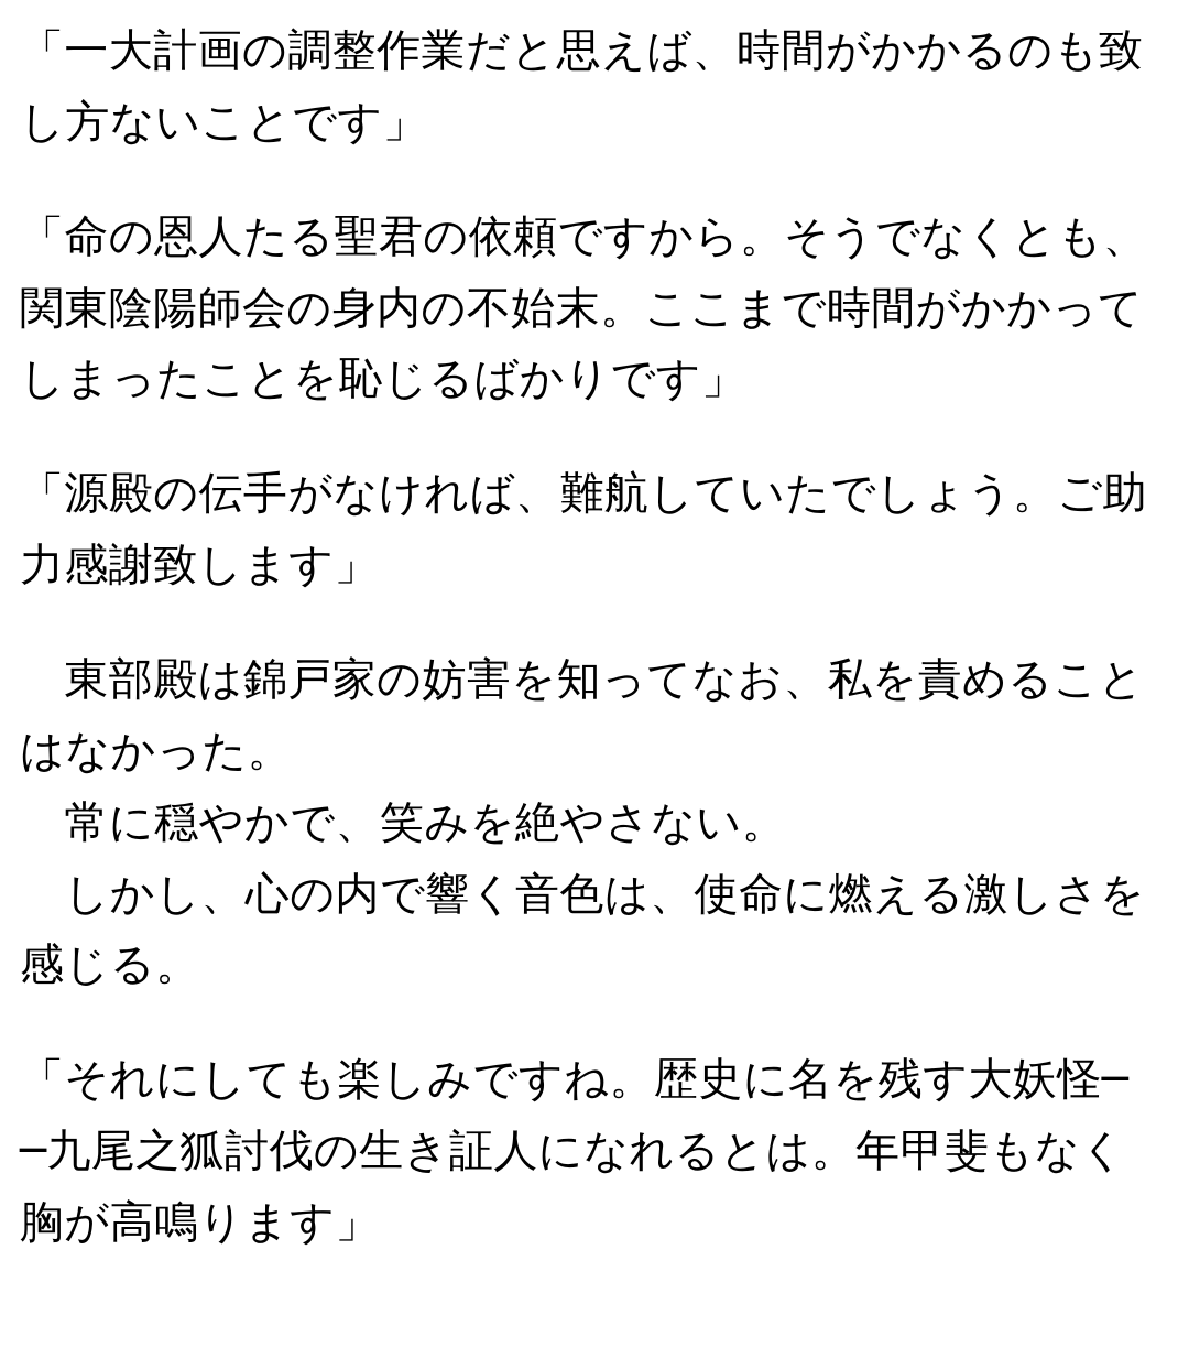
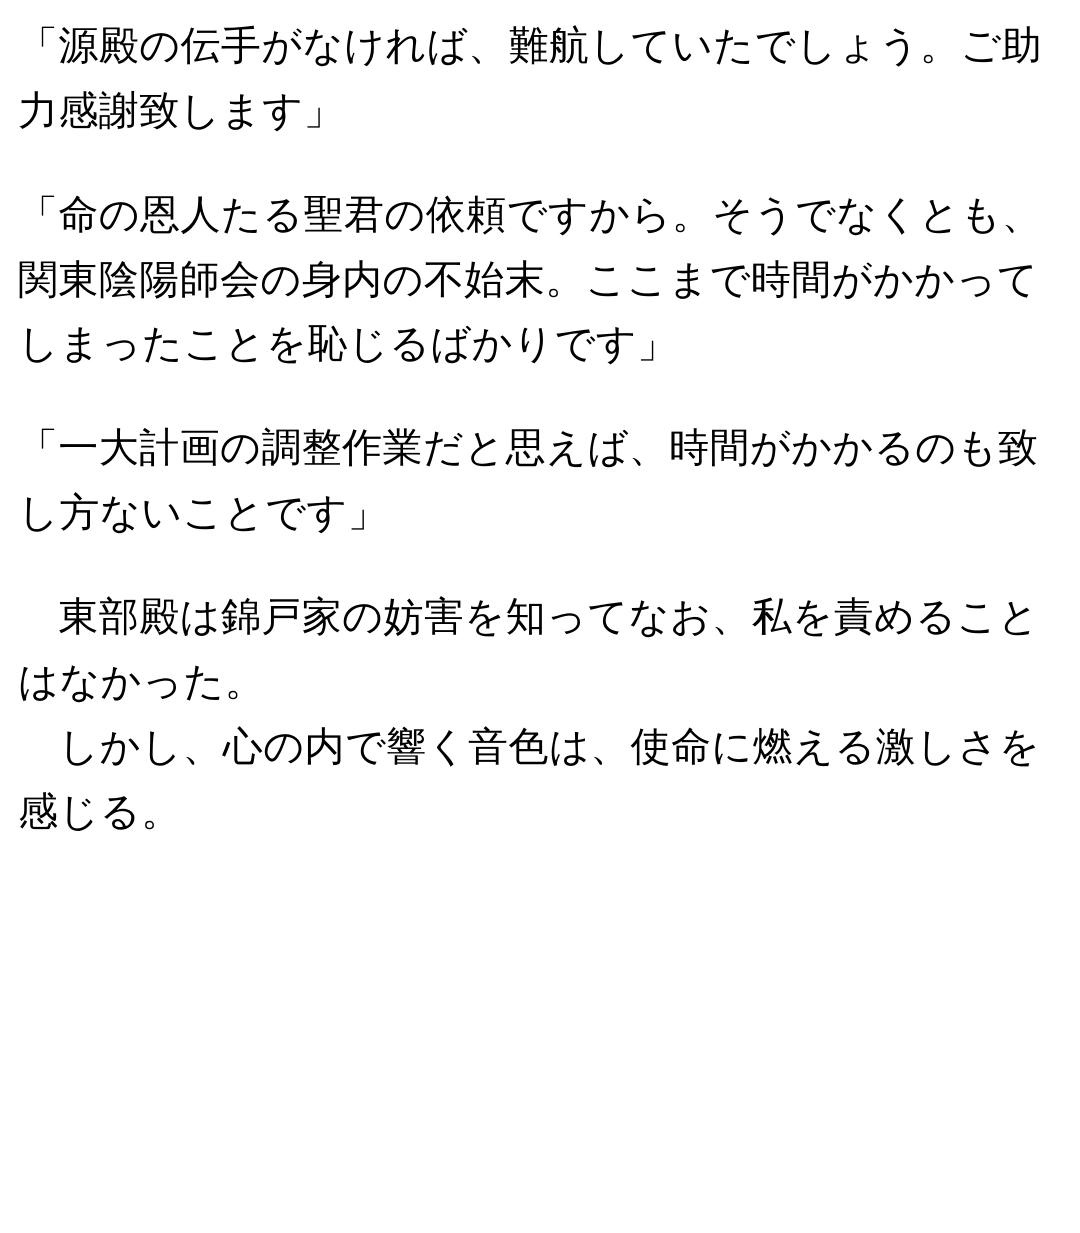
- 「一大計画の調整作業だと思えば、時間がかかるのも致し方ないことです」
+ 「源殿の伝手がなければ、難航していたでしょう。ご助力感謝致します」
  「命の恩人たる聖君の依頼ですから。そうでなくとも、関東陰陽師会の身内の不始末。ここまで時間がかかってしまったことを恥じるばかりです」
- 「源殿の伝手がなければ、難航していたでしょう。ご助力感謝致します」
+ 「一大計画の調整作業だと思えば、時間がかかるのも致し方ないことです」
  東部殿は錦戸家の妨害を知ってなお、私を責めることはなかった。
- 常に穏やかで、笑みを絶やさない。
  しかし、心の内で響く音色は、使命に燃える激しさを感じる。
- 「それにしても楽しみですね。歴史に名を残す大妖怪──九尾之狐討伐の生き証人になれるとは。年甲斐もなく胸が高鳴ります」
